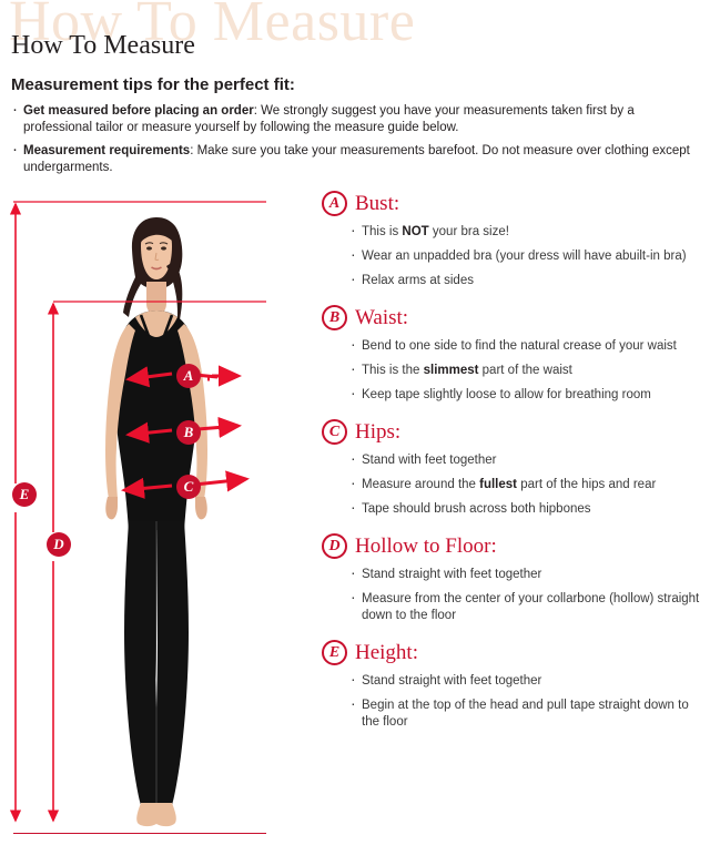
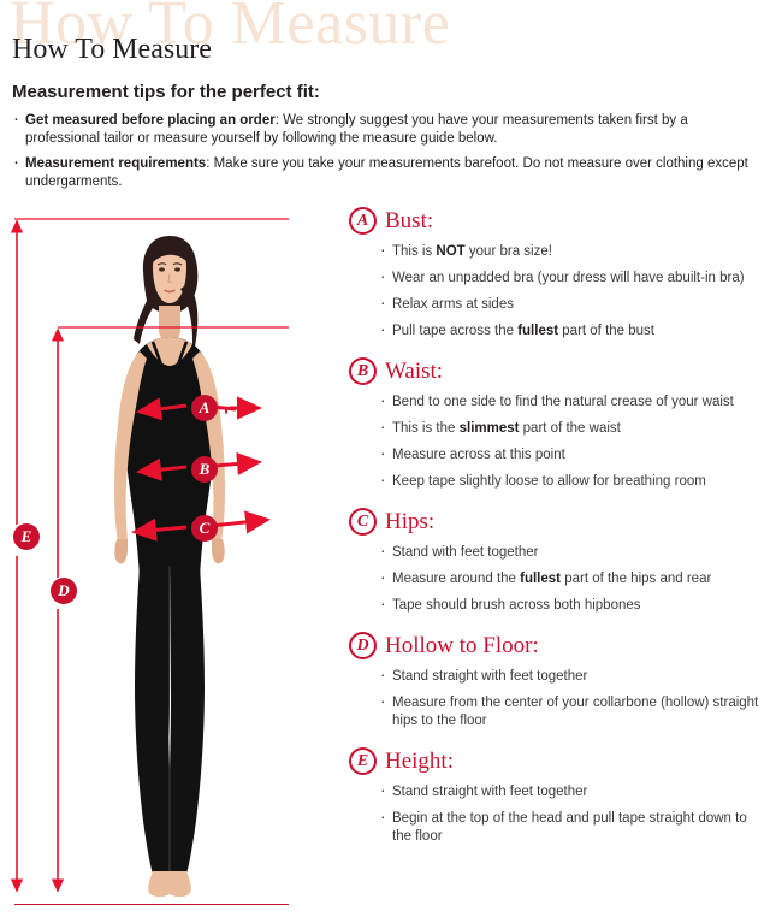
  How To Measure
  How To Measure
  Measurement tips for the perfect fit:
  Get measured before placing an order: We strongly suggest you have your measurements taken first by a professional tailor or measure yourself by following the measure guide below.
  Measurement requirements: Make sure you take your measurements barefoot. Do not measure over clothing except undergarments.
  A
  B
  C
  D
  E
  A
  Bust:
  This is NOT your bra size!
  Wear an unpadded bra (your dress will have abuilt-in bra)
  Relax arms at sides
+ Pull tape across the fullest part of the bust
  B
  Waist:
  Bend to one side to find the natural crease of your waist
  This is the slimmest part of the waist
+ Measure across at this point
  Keep tape slightly loose to allow for breathing room
  C
  Hips:
  Stand with feet together
  Measure around the fullest part of the hips and rear
  Tape should brush across both hipbones
  D
  Hollow to Floor:
  Stand straight with feet together
- Measure from the center of your collarbone (hollow) straight down to the floor
+ Measure from the center of your collarbone (hollow) straight hips to the floor
  E
  Height:
  Stand straight with feet together
  Begin at the top of the head and pull tape straight down to the floor
